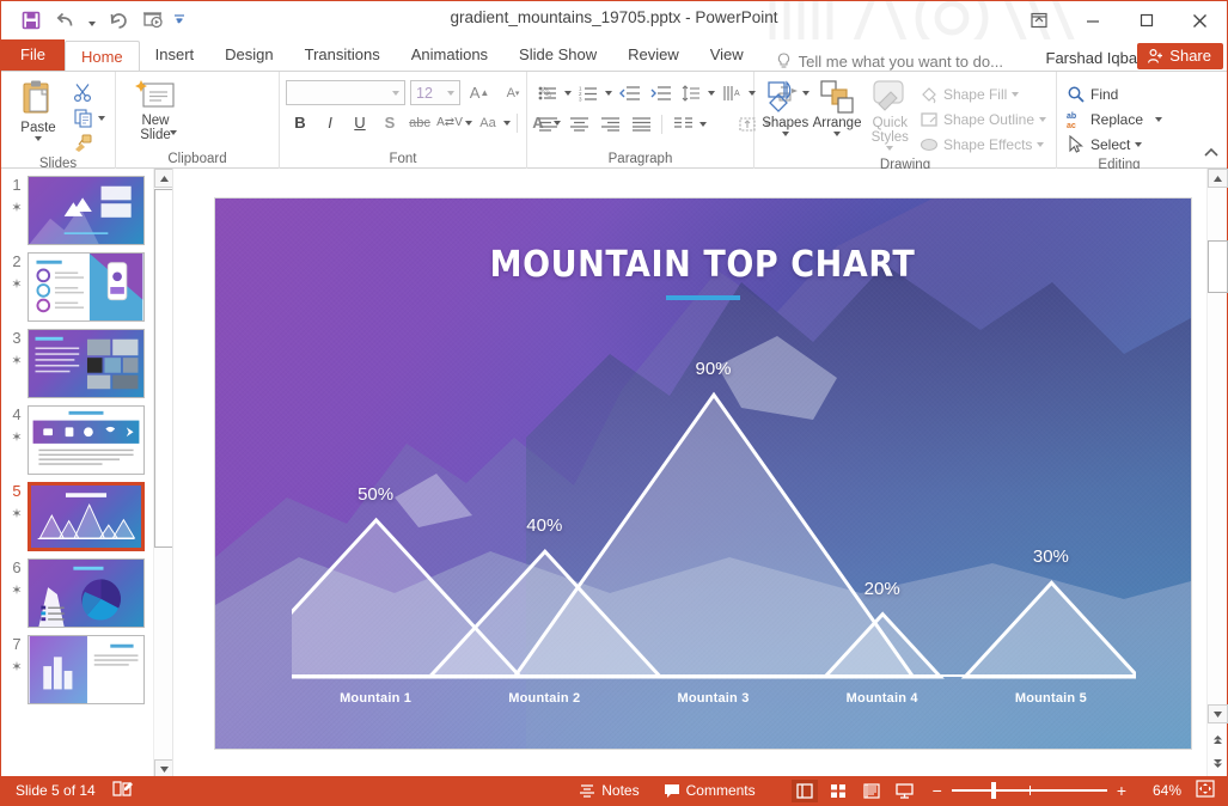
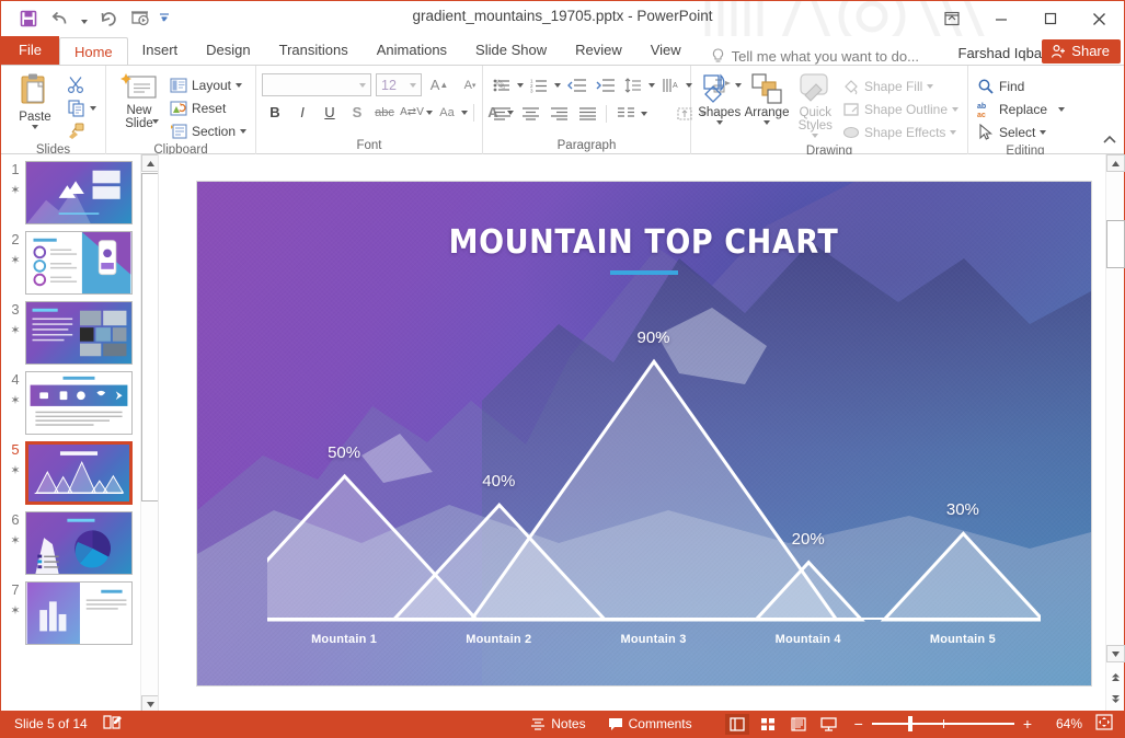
  gradient_mountains_19705.pptx - PowerPoint
  File
  Home
  Insert
  Design
  Transitions
  Animations
  Slide Show
  Review
  View
  Tell me what you want to do...
  Farshad Iqba
  Share
  Paste
  Slides
  New
  Slide
+ Layout
+ Reset
+ Section
  Clipboard
  12
  A
  ▲
  A
  B
  I
  U
  S
  abc
  A⇄V
  Aa
  A
  Font
  Paragraph
  Shapes
  Arrange
  Quick
  Styles
  Shape Fill
  Shape Outline
  Shape Effects
  Drawing
  Find
  Replace
  Select
  Editing
  1
  ✶
  2
  ✶
  3
  ✶
  4
  ✶
  5
  ✶
  6
  ✶
  7
  ✶
  MOUNTAIN TOP CHART
  50%
  40%
  90%
  20%
  30%
  Mountain 1
  Mountain 2
  Mountain 3
  Mountain 4
  Mountain 5
  Slide 5 of 14
  Notes
  Comments
  −
  +
  64%
